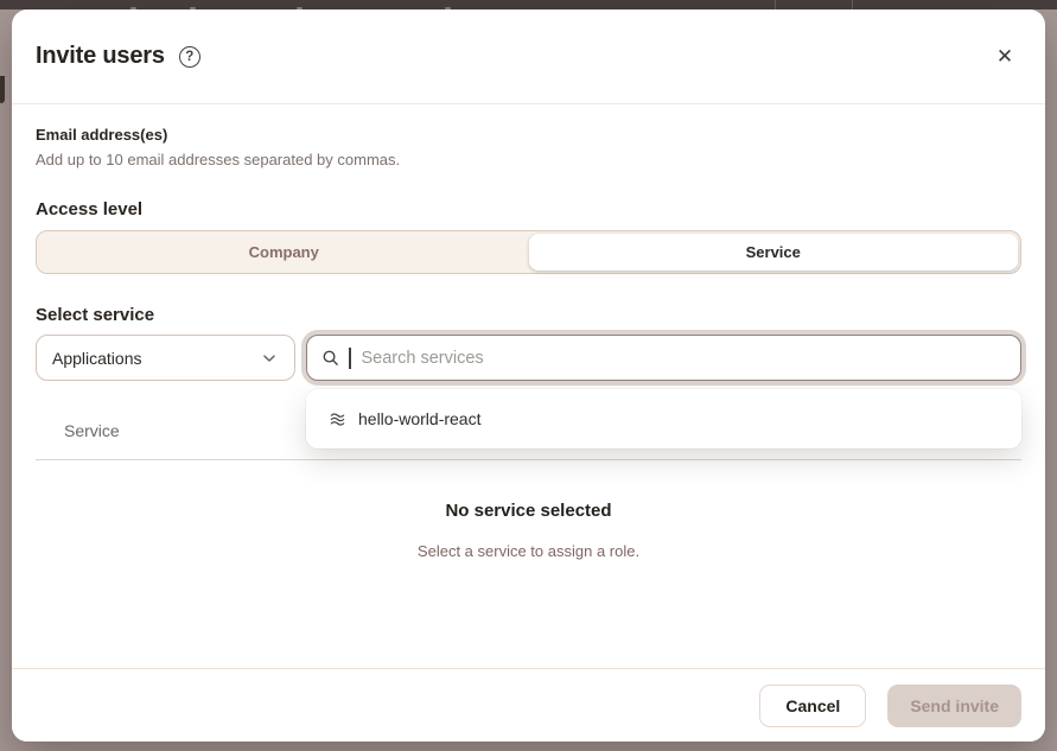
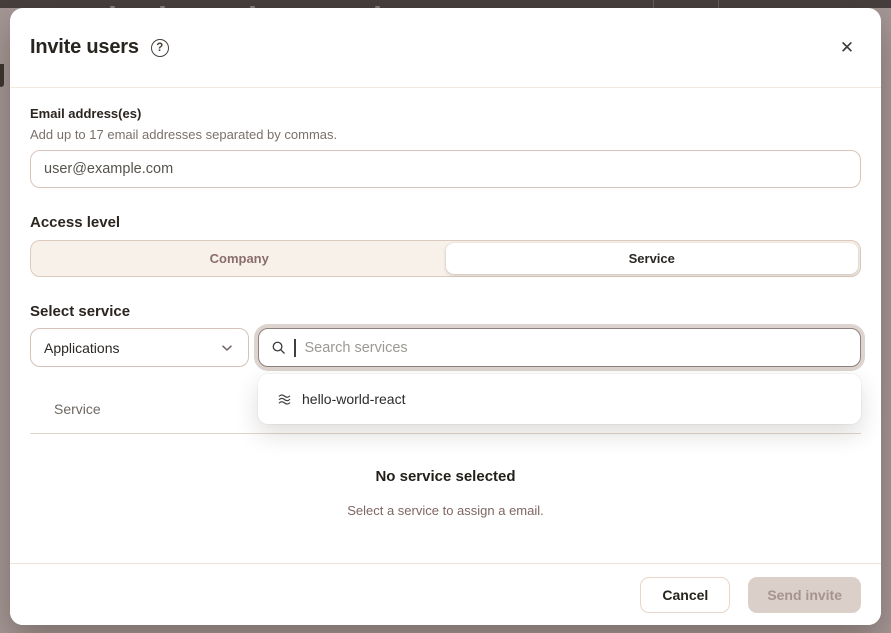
  Invite users
  ?
  ✕
  Email address(es)
- Add up to 10 email addresses separated by commas.
+ Add up to 17 email addresses separated by commas.
+ user@example.com
  Access level
  Company
  Service
  Select service
  Applications
  Search services
  hello-world-react
  Service
  No service selected
- Select a service to assign a role.
+ Select a service to assign a email.
  Cancel
  Send invite
